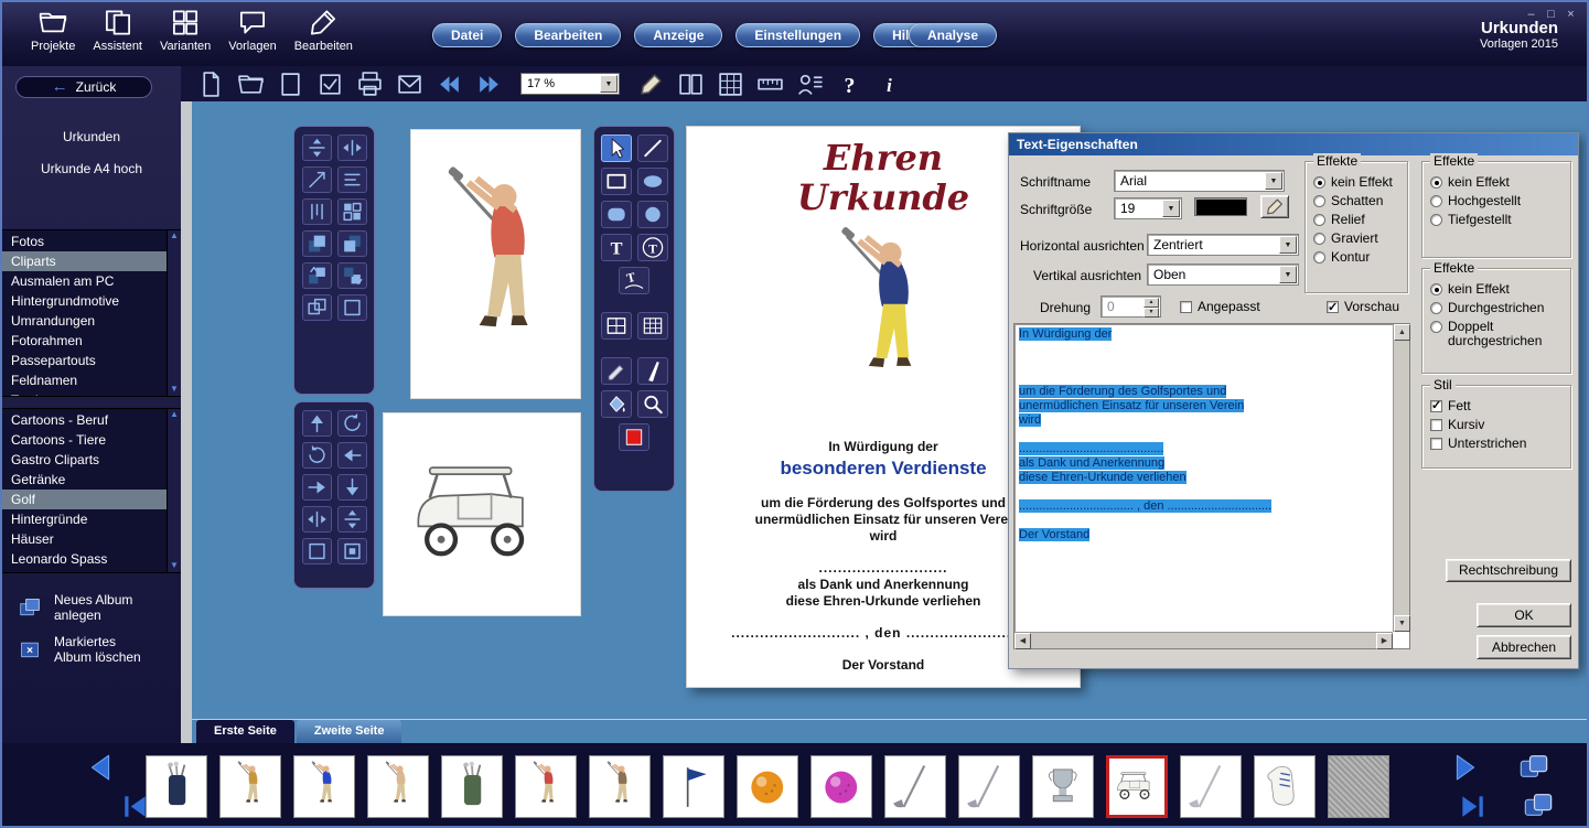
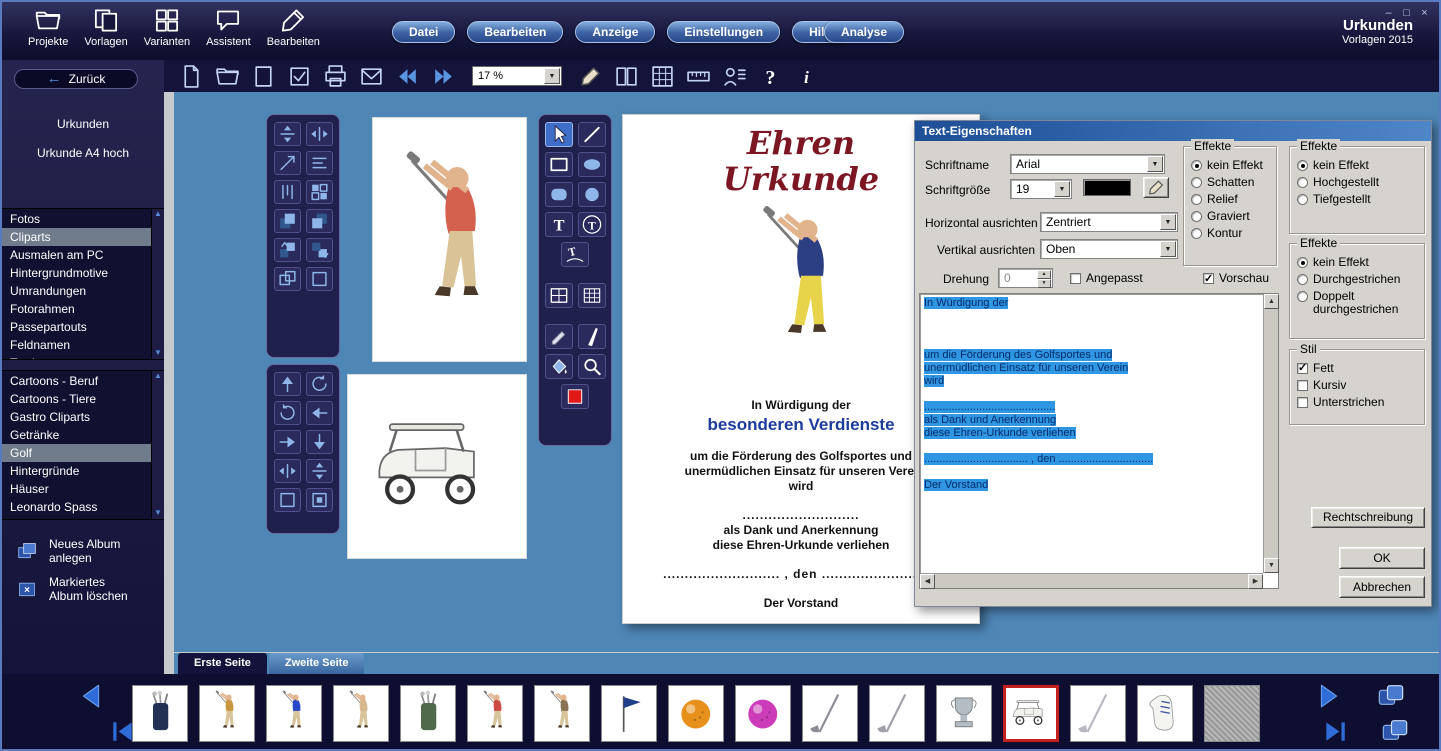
  Projekte
- Assistent
+ Vorlagen
  Varianten
- Vorlagen
+ Assistent
  Bearbeiten
  Datei
  Bearbeiten
  Anzeige
  Einstellungen
  Analyse
  Urkunden
  Vorlagen 2015
  –
  □
  ×
  17 %
  ?
  i
  ←
  Zurück
  Urkunden
  Urkunde A4 hoch
  Fotos
  Cliparts
  Ausmalen am PC
  Hintergrundmotive
  Umrandungen
  Fotorahmen
  Passepartouts
  Feldnamen
  ▲
  ▼
  Cartoons - Beruf
  Cartoons - Tiere
  Gastro Cliparts
  Getränke
  Golf
  Hintergründe
  Häuser
  Leonardo Spass
  ▲
  ▼
  Neues Album
  anlegen
  ×
  Markiertes
  Album löschen
  T
  T
  Ehren
  Urkunde
  In Würdigung der
  besonderen Verdienste
  um die Förderung des Golfsportes und
  unermüdlichen Einsatz für unseren Vere
  wird
  ...........................
  als Dank und Anerkennung
  diese Ehren-Urkunde verliehen
  ........................... , den .....................
  Der Vorstand
  Text-Eigenschaften
  Schriftname
  Arial
  Schriftgröße
  19
  Horizontal ausrichten
  Zentriert
  Vertikal ausrichten
  Oben
  Drehung
  0
  Angepasst
  Vorschau
  Effekte
  kein Effekt
  Schatten
  Relief
  Graviert
  Kontur
  Effekte
  kein Effekt
  Hochgestellt
  Tiefgestellt
  Effekte
  kein Effekt
  Durchgestrichen
  Doppelt durchgestrichen
  Stil
  Fett
  Kursiv
  Unterstrichen
  In Würdigung der
  um die Förderung des Golfsportes und
  unermüdlichen Einsatz für unseren Verein
  wird
  ...........................................
  als Dank und Anerkennung
  diese Ehren-Urkunde verliehen
  .................................. , den ...............................
  Der Vorstand
  Rechtschreibung
  OK
  Abbrechen
  Erste Seite
  Zweite Seite
